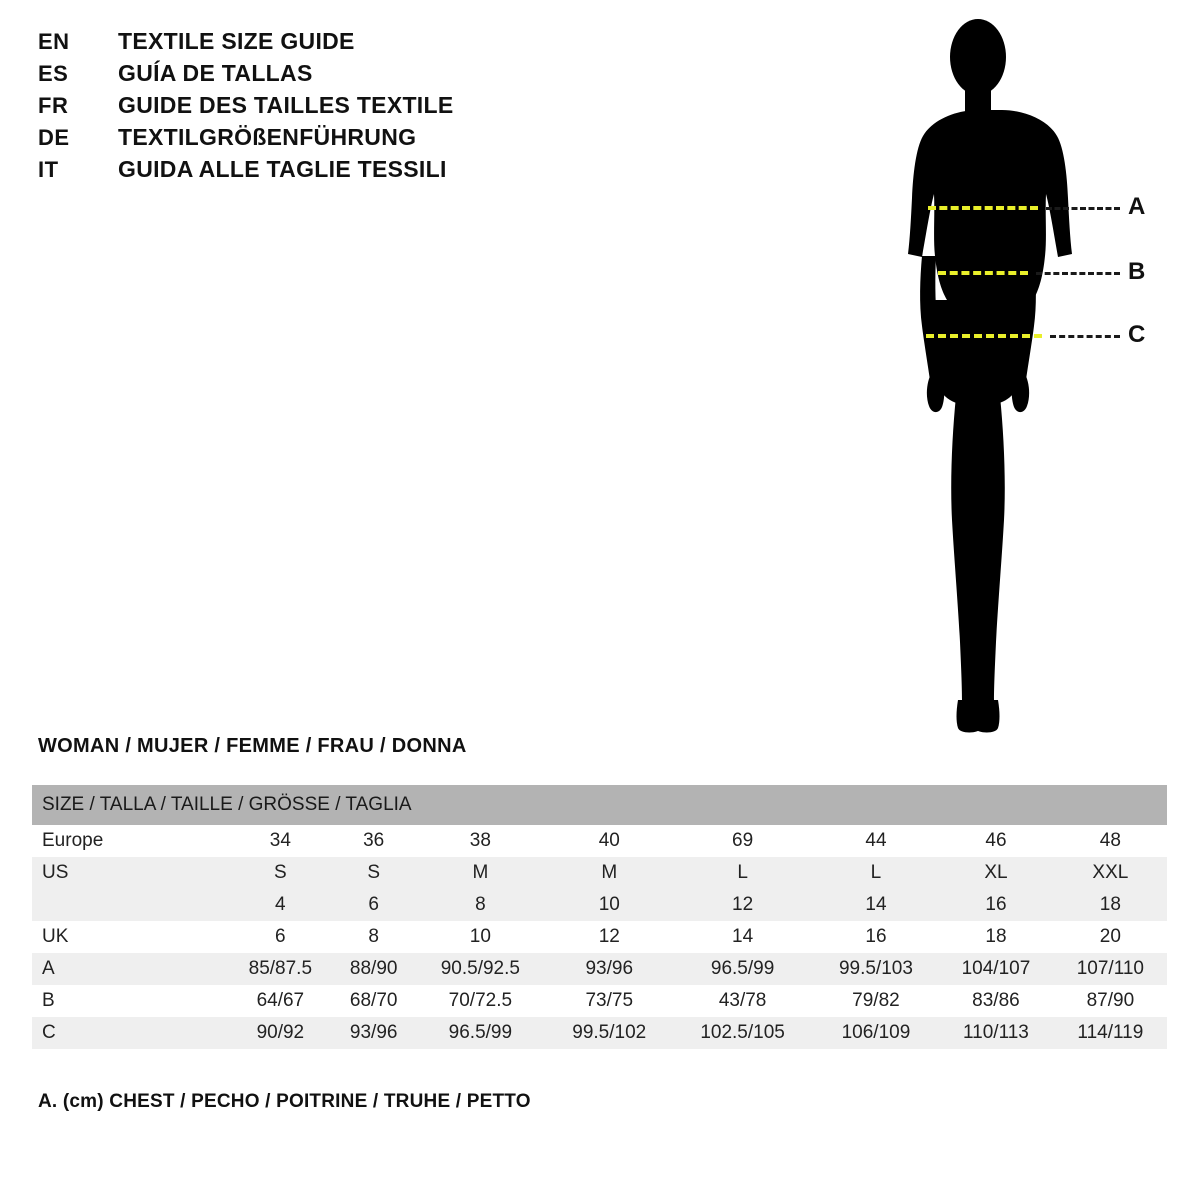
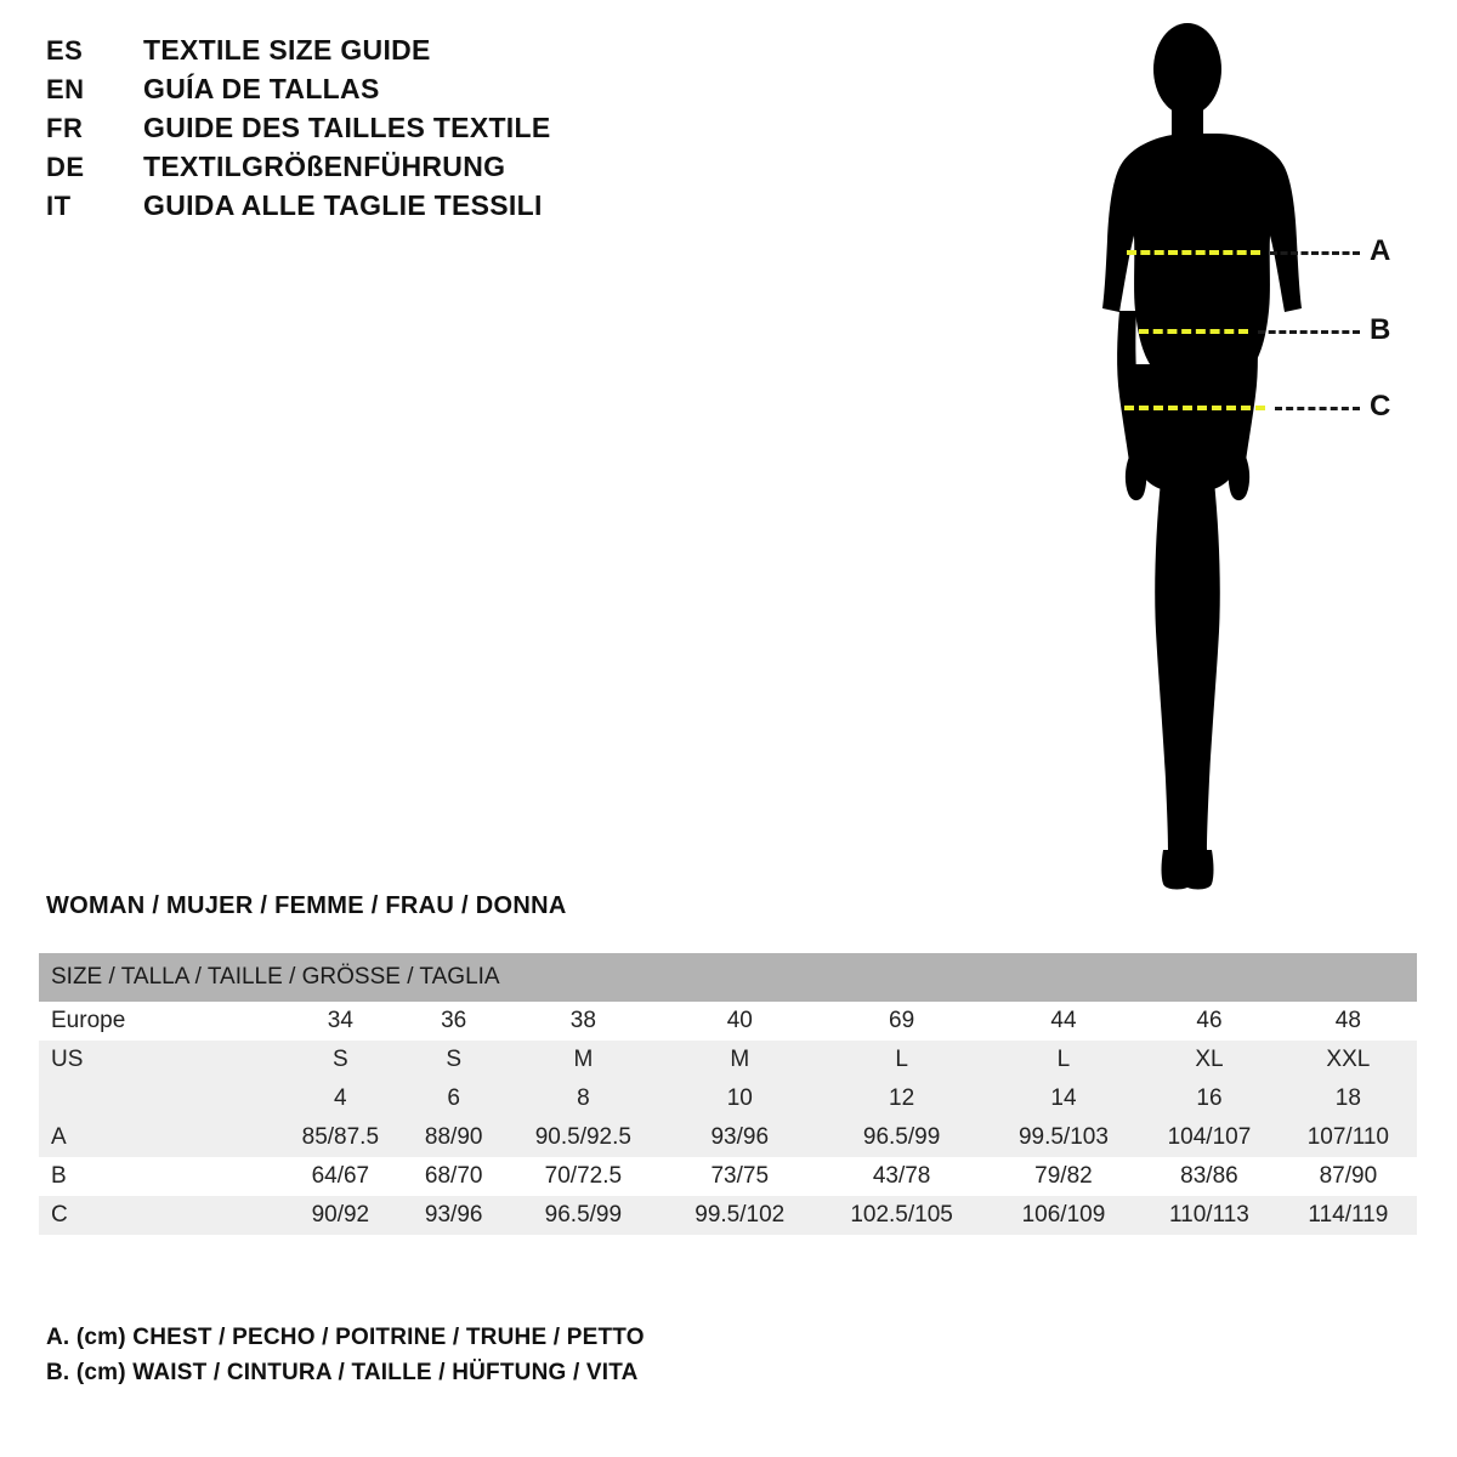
- EN
+ ES
  TEXTILE SIZE GUIDE
- ES
+ EN
  GUÍA DE TALLAS
  FR
  GUIDE DES TAILLES TEXTILE
  DE
  TEXTILGRÖßENFÜHRUNG
  IT
  GUIDA ALLE TAGLIE TESSILI
  A
  B
  C
  WOMAN / MUJER / FEMME / FRAU / DONNA
  SIZE / TALLA / TAILLE / GRÖSSE / TAGLIA
  Europe	34	36	38	40	69	44	46	48
  US	S	S	M	M	L	L	XL	XXL
  	4	6	8	10	12	14	16	18
- UK	6	8	10	12	14	16	18	20
  A	85/87.5	88/90	90.5/92.5	93/96	96.5/99	99.5/103	104/107	107/110
  B	64/67	68/70	70/72.5	73/75	43/78	79/82	83/86	87/90
  C	90/92	93/96	96.5/99	99.5/102	102.5/105	106/109	110/113	114/119
  A. (cm) CHEST / PECHO / POITRINE / TRUHE / PETTO
+ B. (cm) WAIST / CINTURA / TAILLE / HÜFTUNG / VITA
